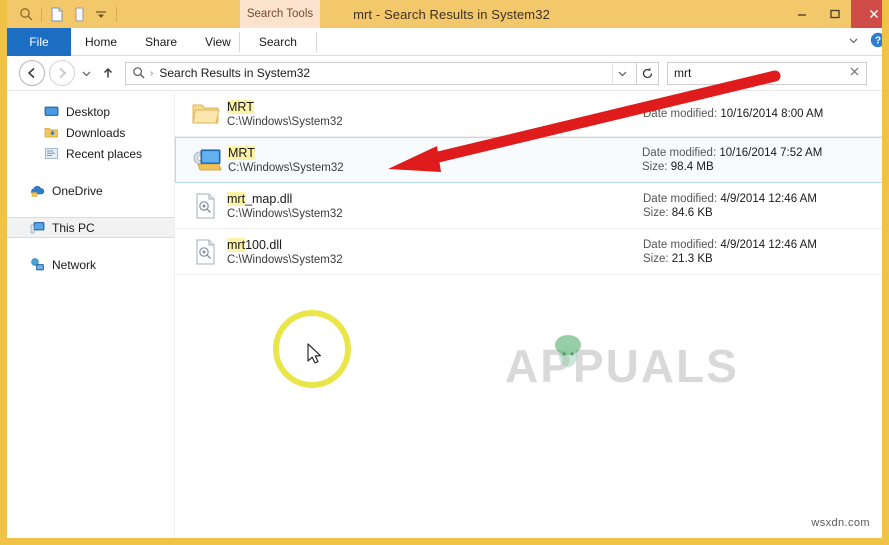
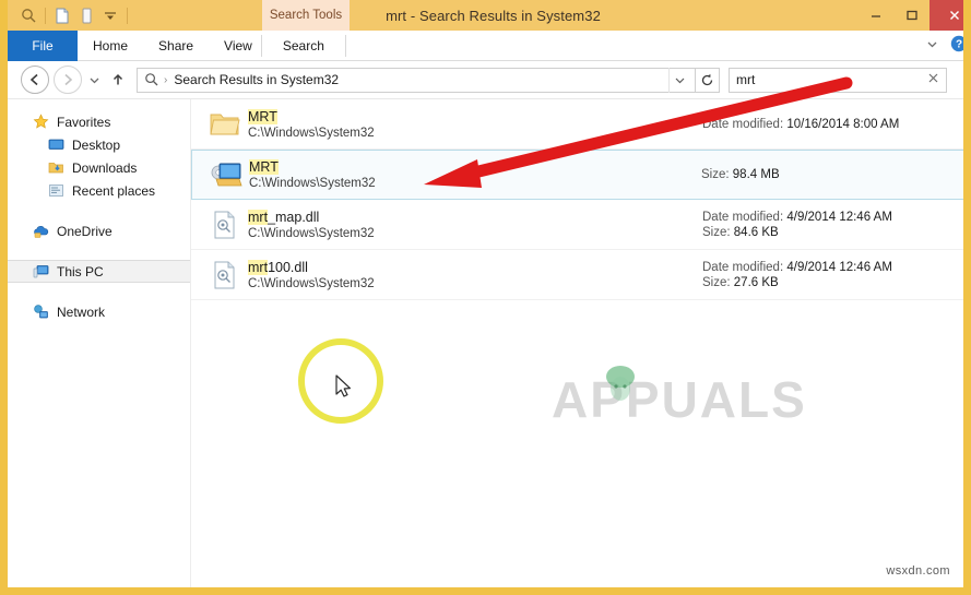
  Search Tools
  mrt - Search Results in System32
  File
  Home
  Share
  View
  Search
  ?
  ›
  Search Results in System32
  mrt
+ Favorites
  Desktop
  Downloads
  Recent places
  OneDrive
  This PC
  Network
  MRT
  C:\Windows\System32
  Date modified: 10/16/2014 8:00 AM
  MRT
  C:\Windows\System32
- Date modified: 10/16/2014 7:52 AM
  Size: 98.4 MB
  mrt_map.dll
  C:\Windows\System32
  Date modified: 4/9/2014 12:46 AM
  Size: 84.6 KB
  mrt100.dll
  C:\Windows\System32
  Date modified: 4/9/2014 12:46 AM
- Size: 21.3 KB
+ Size: 27.6 KB
  APPUALS
  wsxdn.com
